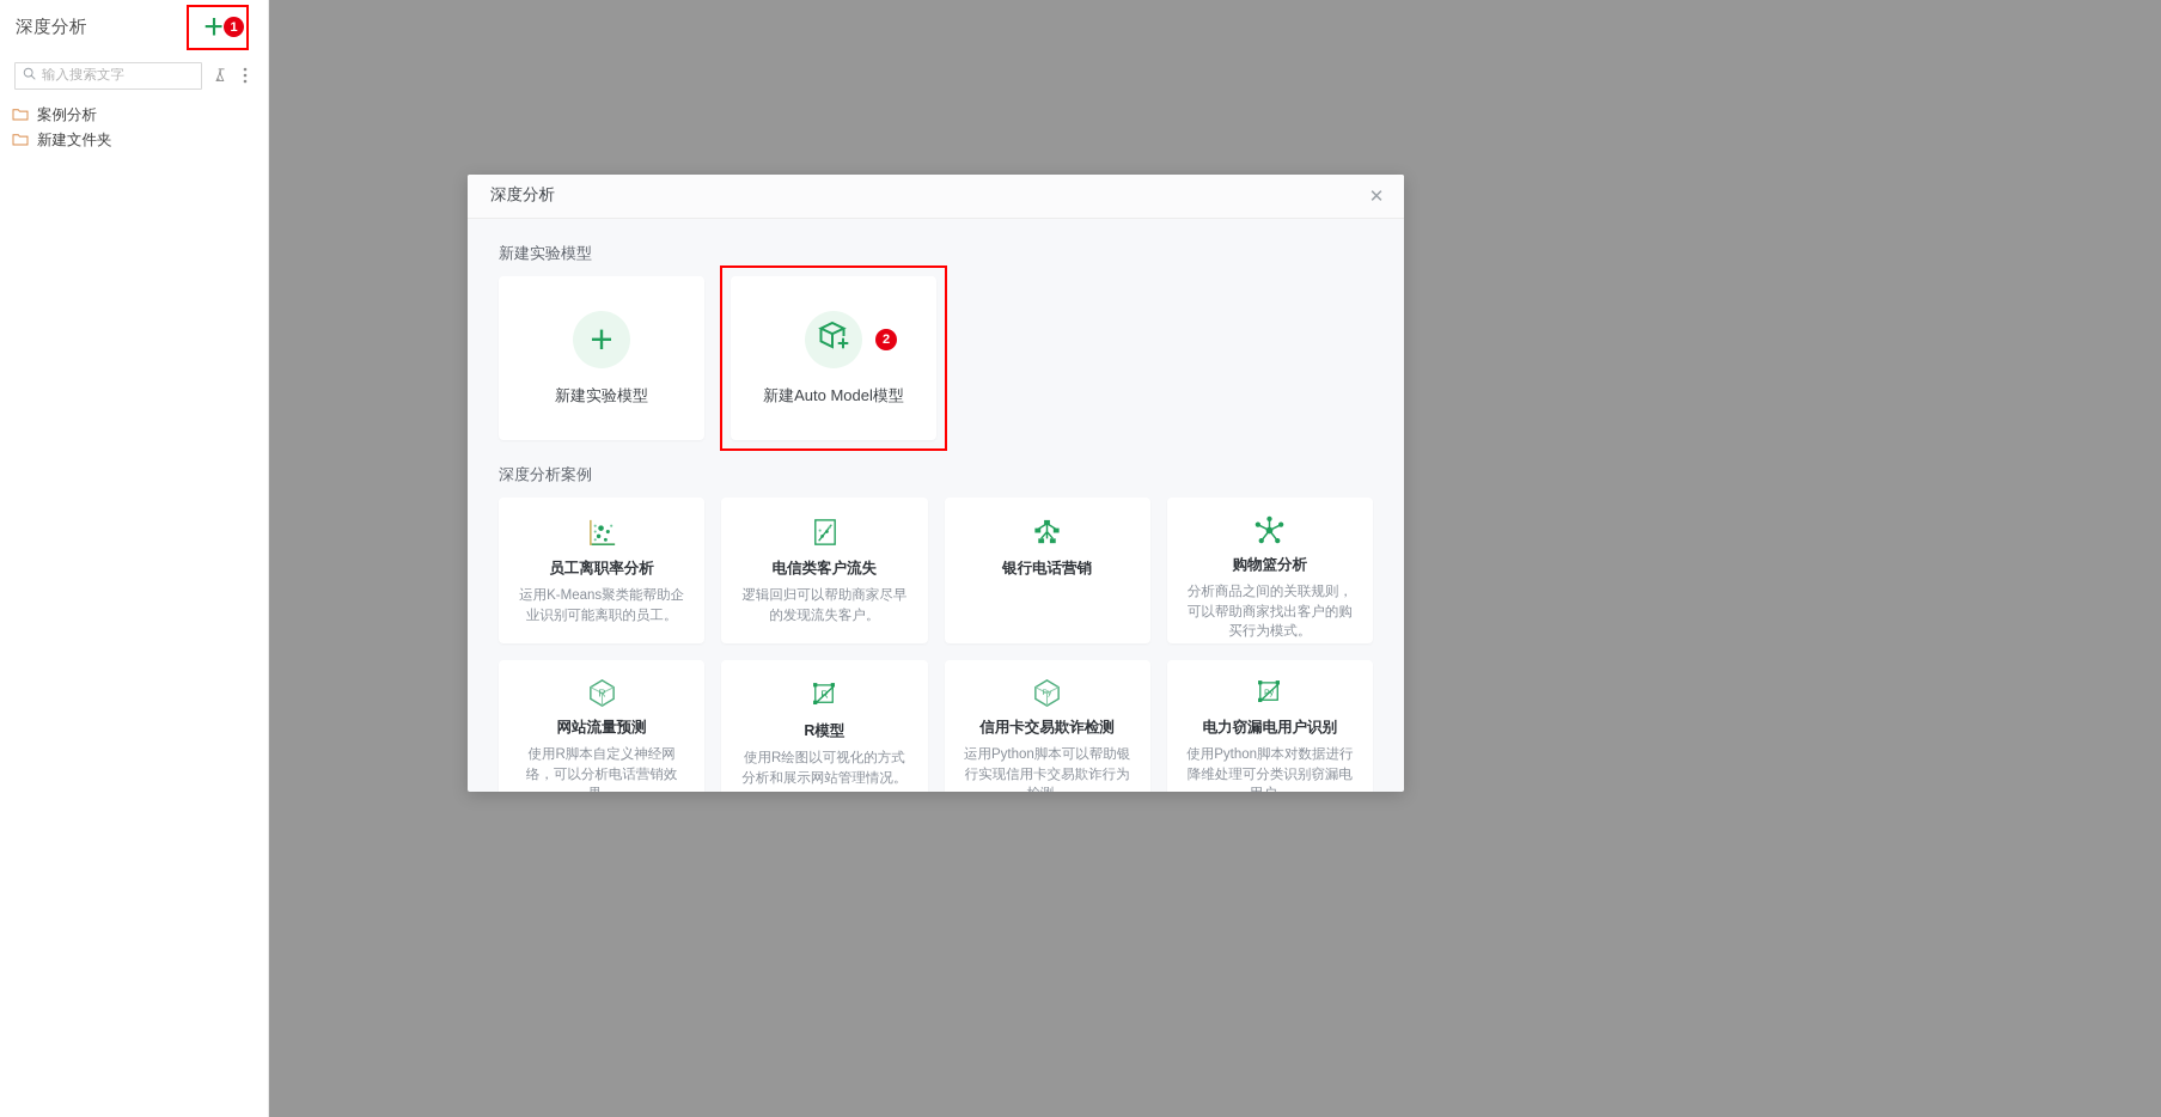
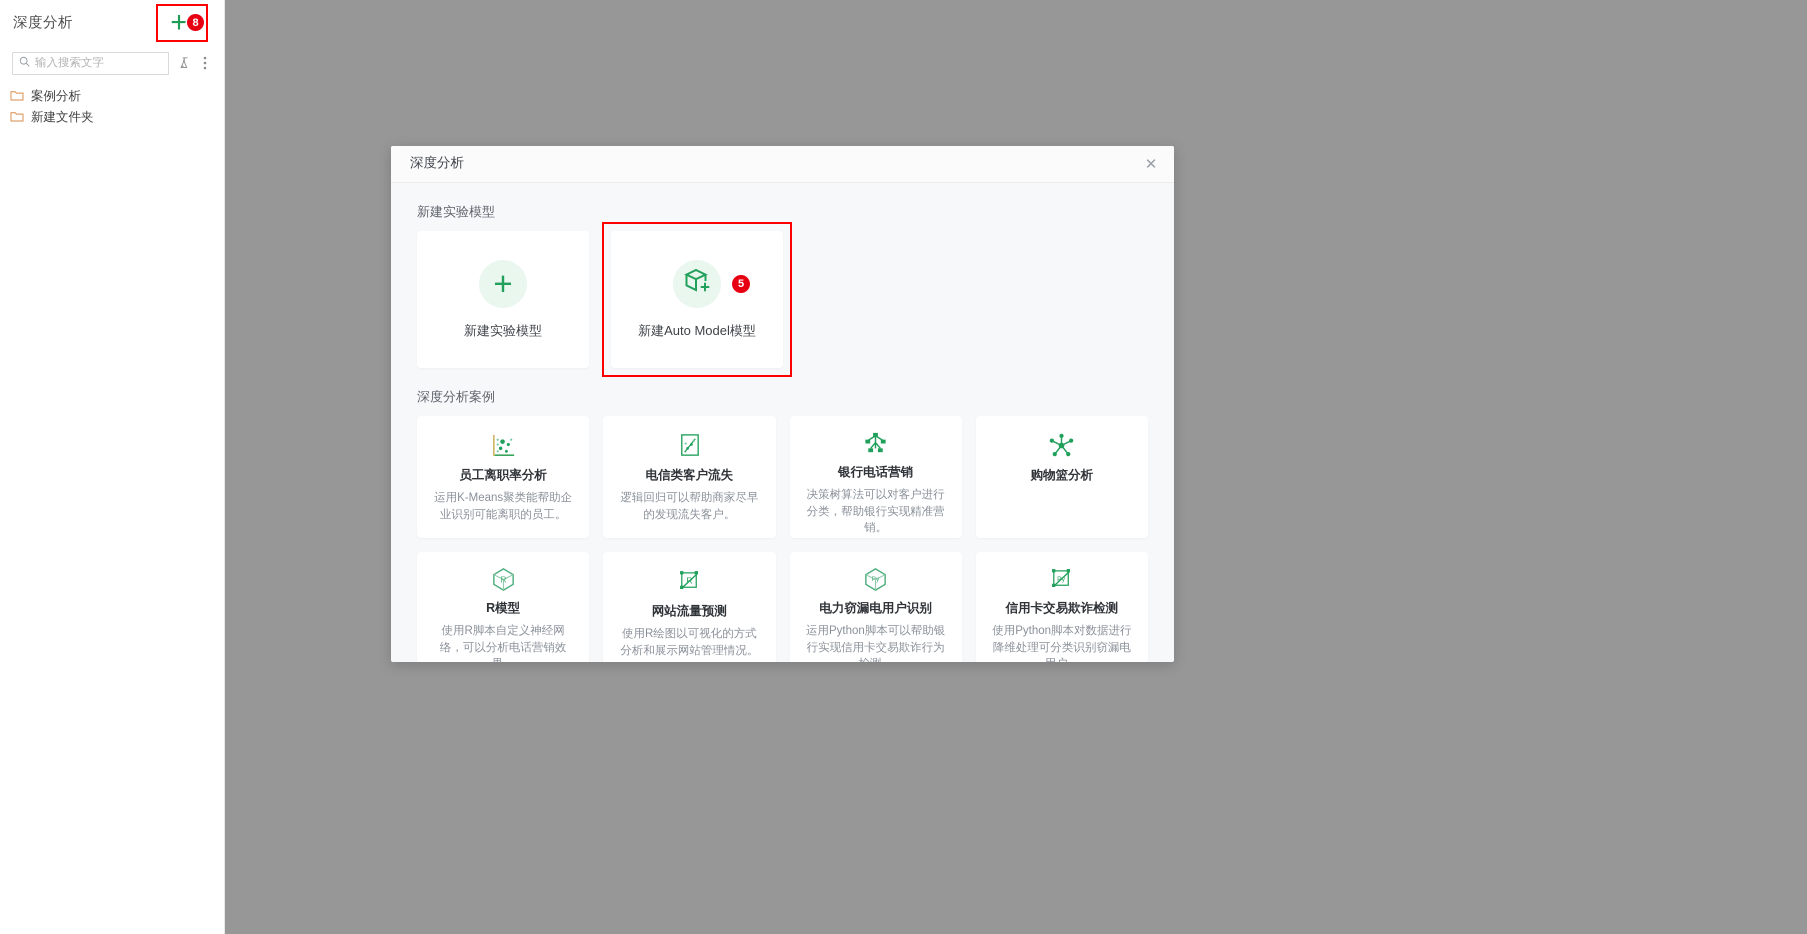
  深度分析
  +
- 1
+ 8
  输入搜索文字
  案例分析
  新建文件夹
  深度分析
  ✕
  新建实验模型
  +
  新建实验模型
- 2
+ 5
  新建Auto Model模型
  深度分析案例
  员工离职率分析
  运用K-Means聚类能帮助企业识别可能离职的员工。
  电信类客户流失
  逻辑回归可以帮助商家尽早的发现流失客户。
  银行电话营销
+ 决策树算法可以对客户进行分类，帮助银行实现精准营销。
  购物篮分析
- 分析商品之间的关联规则，可以帮助商家找出客户的购买行为模式。
  R
- 网站流量预测
+ R模型
  使用R脚本自定义神经网络，可以分析电话营销效
  R
- R模型
+ 网站流量预测
  使用R绘图以可视化的方式分析和展示网站管理情况。
- 信用卡交易欺诈检测
+ 电力窃漏电用户识别
  运用Python脚本可以帮助银行实现信用卡交易欺诈行为
- 电力窃漏电用户识别
+ 信用卡交易欺诈检测
  使用Python脚本对数据进行降维处理可分类识别窃漏电
